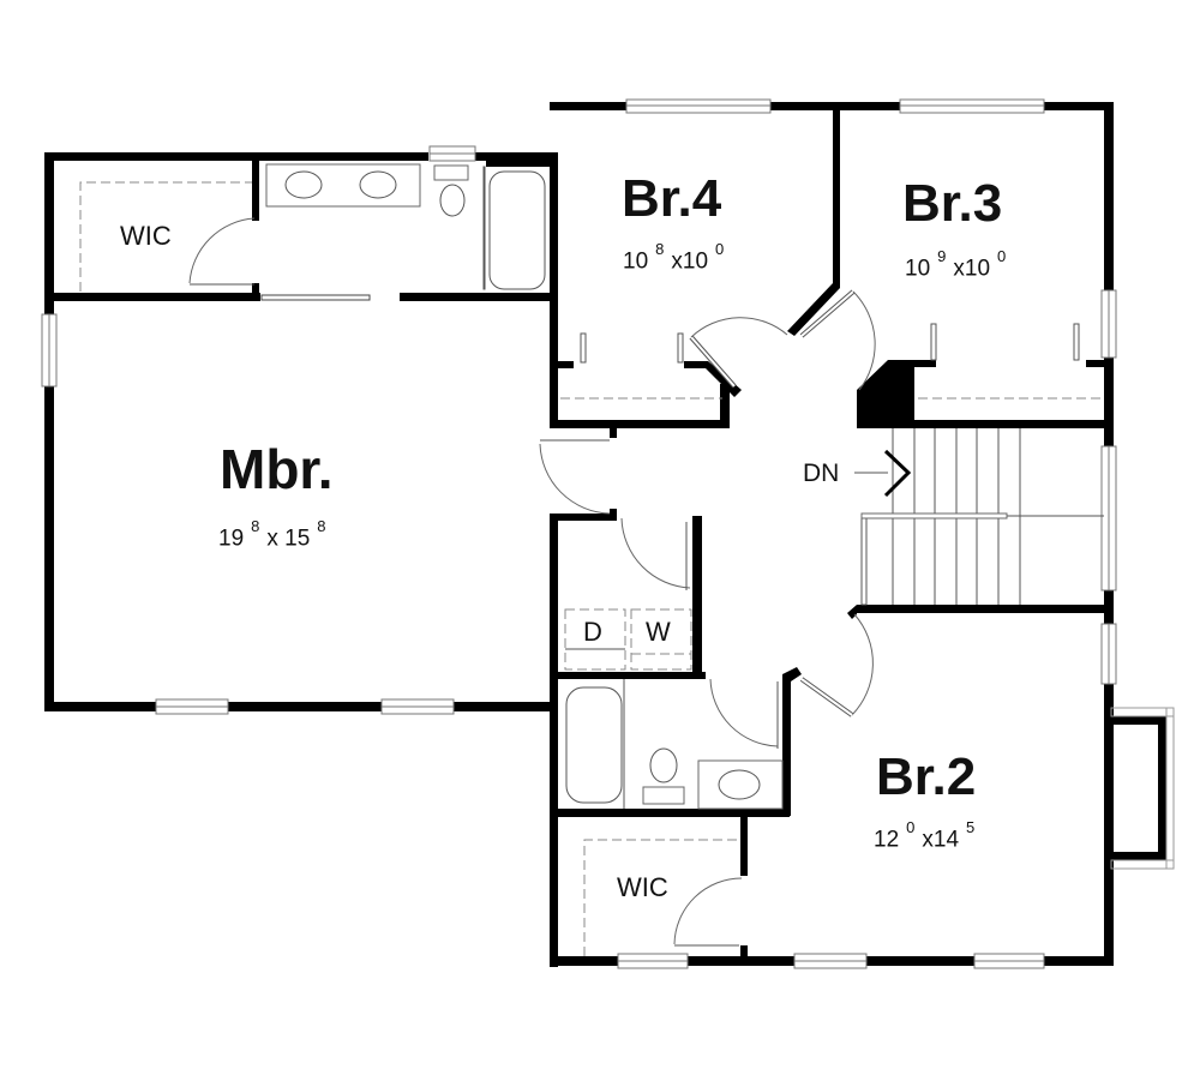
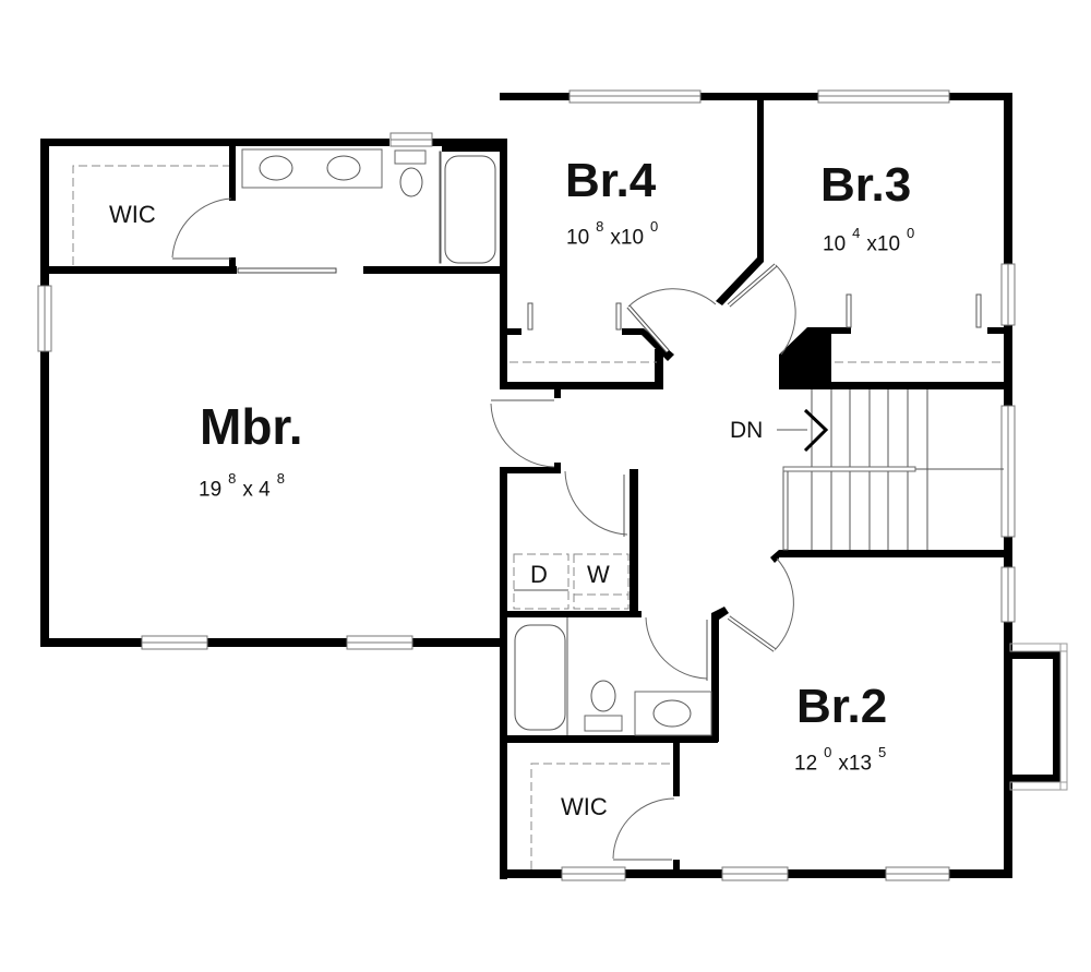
  Mbr.
- 19 8x 15 8
+ 19 8x 4 8
  Br.4
  10 8x10 0
  Br.3
- 10 9x10 0
+ 10 4x10 0
  Br.2
- 12 0x14 5
+ 12 0x13 5
  WIC
  WIC
  D
  W
  DN
